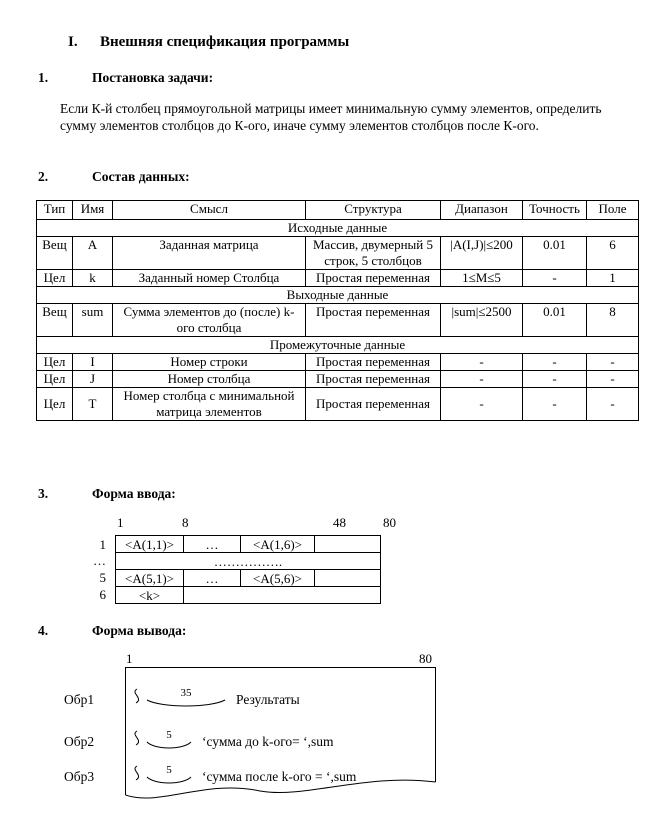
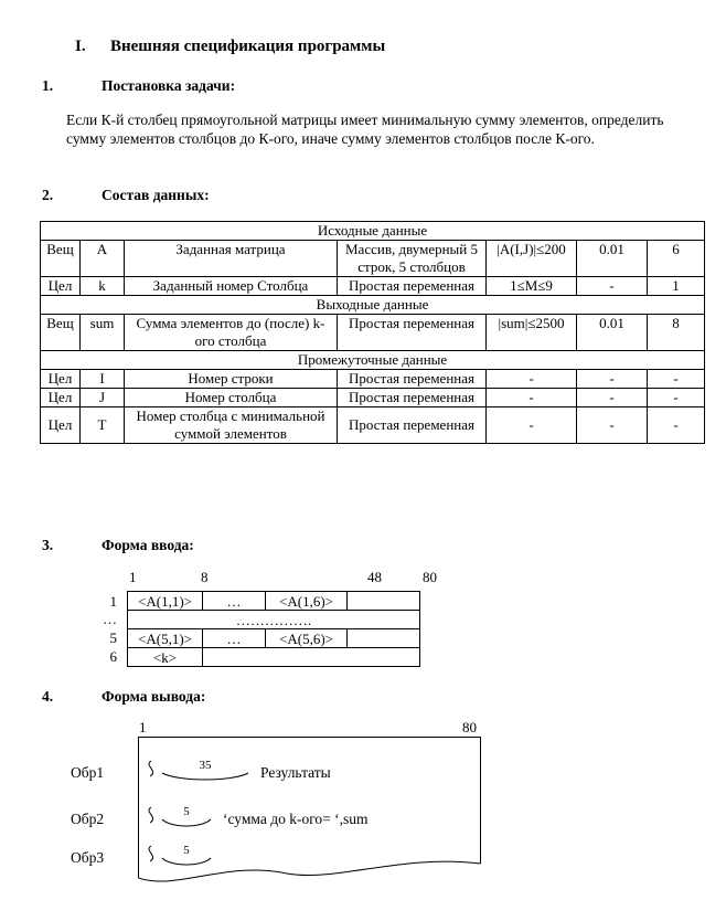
  I. Внешняя спецификация программы
  1. Постановка задачи:
  Если К-й столбец прямоугольной матрицы имеет минимальную сумму элементов, определить сумму элементов столбцов до К-ого, иначе сумму элементов столбцов после К-ого.
  2. Состав данных:
- Тип	Имя	Смысл	Структура	Диапазон	Точность	Поле
  Исходные данные
  Вещ	A	Заданная матрица	Массив, двумерный 5 строк, 5 столбцов	|A(I,J)|≤200	0.01	6
- Цел	k	Заданный номер Столбца	Простая переменная	1≤M≤5	-	1
+ Цел	k	Заданный номер Столбца	Простая переменная	1≤M≤9	-	1
  Выходные данные
  Вещ	sum	Сумма элементов до (после) k-ого столбца	Простая переменная	|sum|≤2500	0.01	8
  Промежуточные данные
  Цел	I	Номер строки	Простая переменная	-	-	-
  Цел	J	Номер столбца	Простая переменная	-	-	-
- Цел	T	Номер столбца с минимальной матрица элементов	Простая переменная	-	-	-
+ Цел	T	Номер столбца с минимальной суммой элементов	Простая переменная	-	-	-
  3. Форма ввода:
  1
  8
  48
  80
  1
  …
  5
  6
  <A(1,1)>	…	<A(1,6)>
  …………….
  <A(5,1)>	…	<A(5,6)>
  <k>
  4. Форма вывода:
  1
  80
  Обр1
  35
  Результаты
  Обр2
  5
  ‘сумма до k-ого= ‘,sum
  Обр3
  5
- ‘сумма после k-ого = ‘,sum
